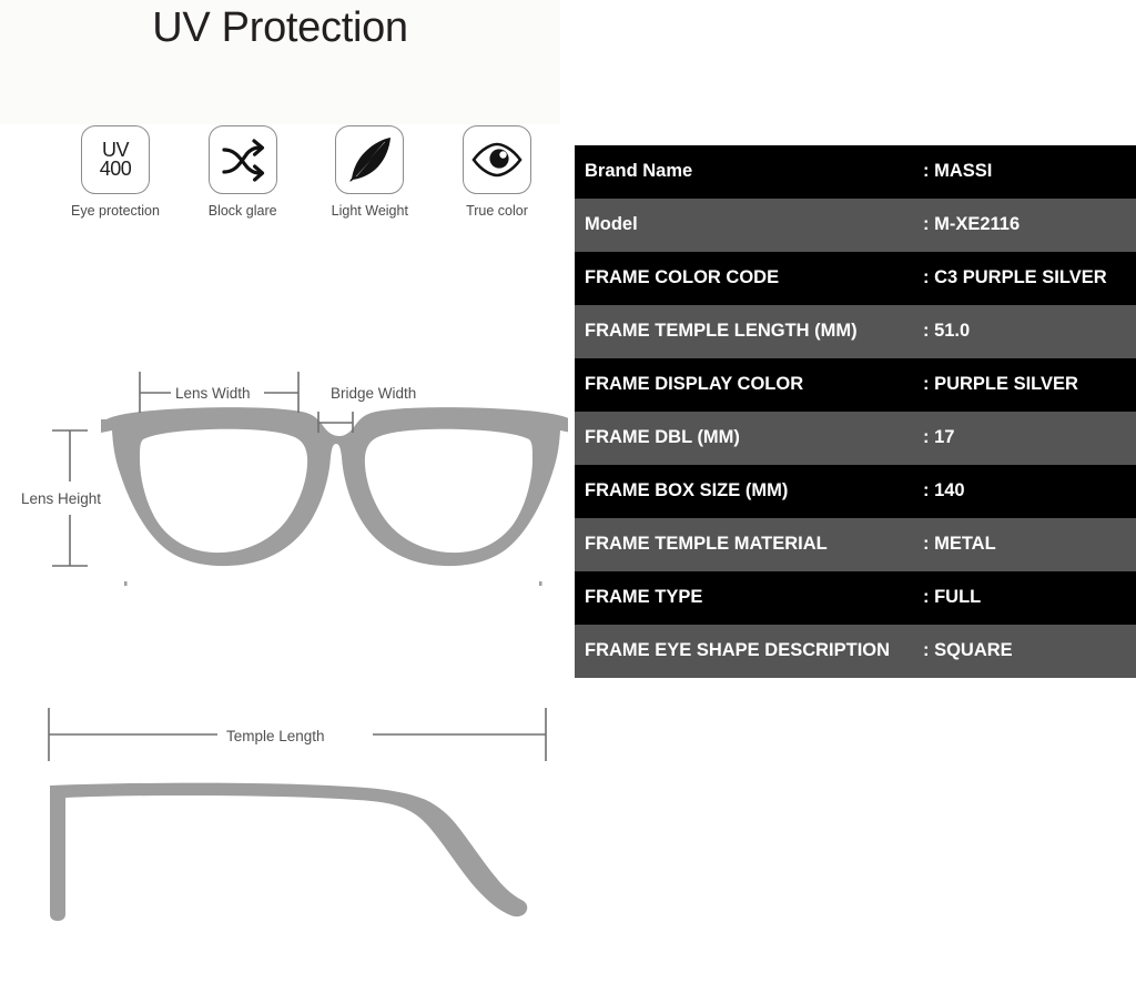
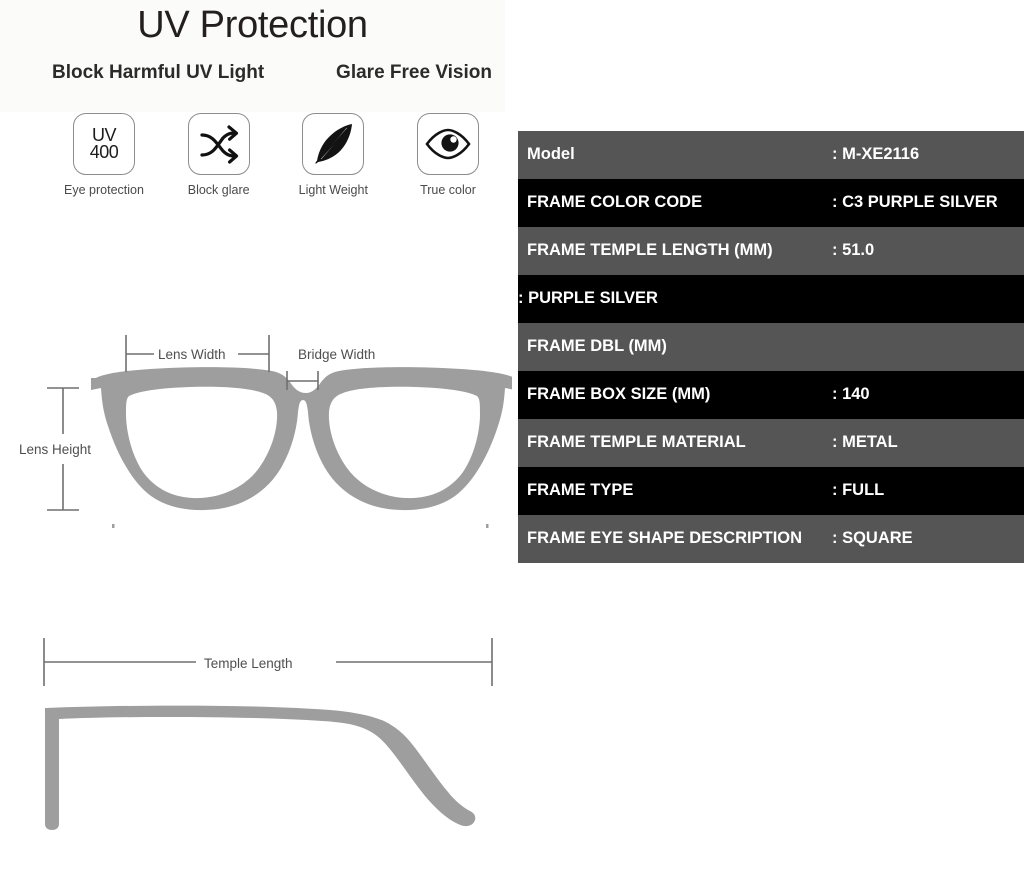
  UV Protection
+ Block Harmful UV Light
+ Glare Free Vision
  UV
  400
  Eye protection
  Block glare
  Light Weight
  True color
  Lens Width
  Bridge Width
  Lens Height
  Temple Length
- Brand Name
- : MASSI
  Model
  : M-XE2116
  FRAME COLOR CODE
  : C3 PURPLE SILVER
  FRAME TEMPLE LENGTH (MM)
  : 51.0
- FRAME DISPLAY COLOR
  : PURPLE SILVER
  FRAME DBL (MM)
- : 17
  FRAME BOX SIZE (MM)
  : 140
  FRAME TEMPLE MATERIAL
  : METAL
  FRAME TYPE
  : FULL
  FRAME EYE SHAPE DESCRIPTION
  : SQUARE
